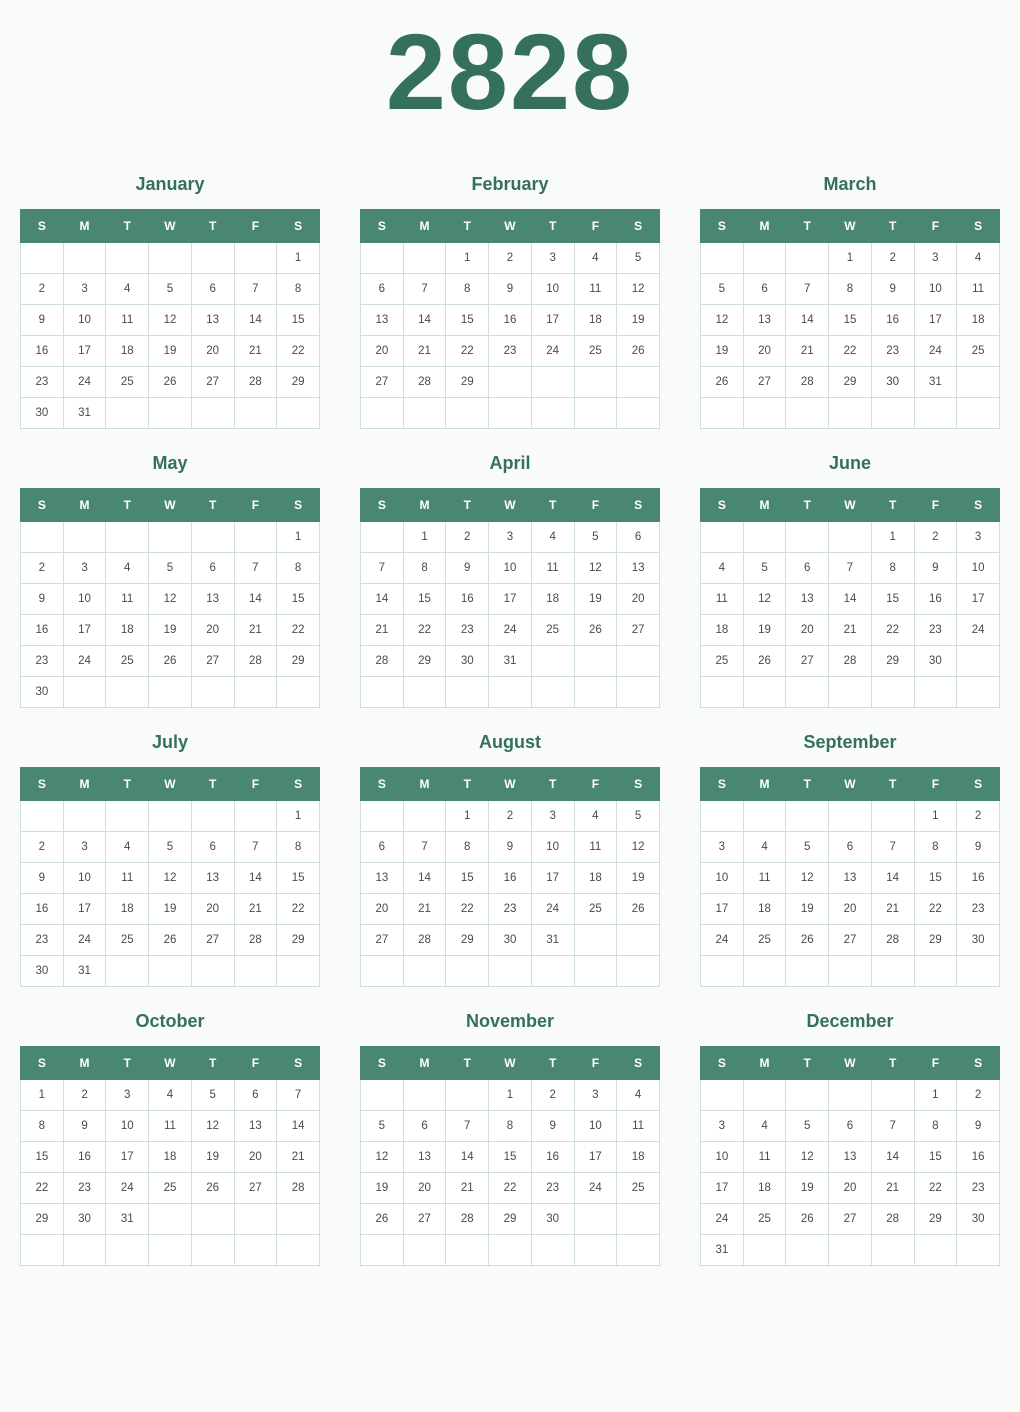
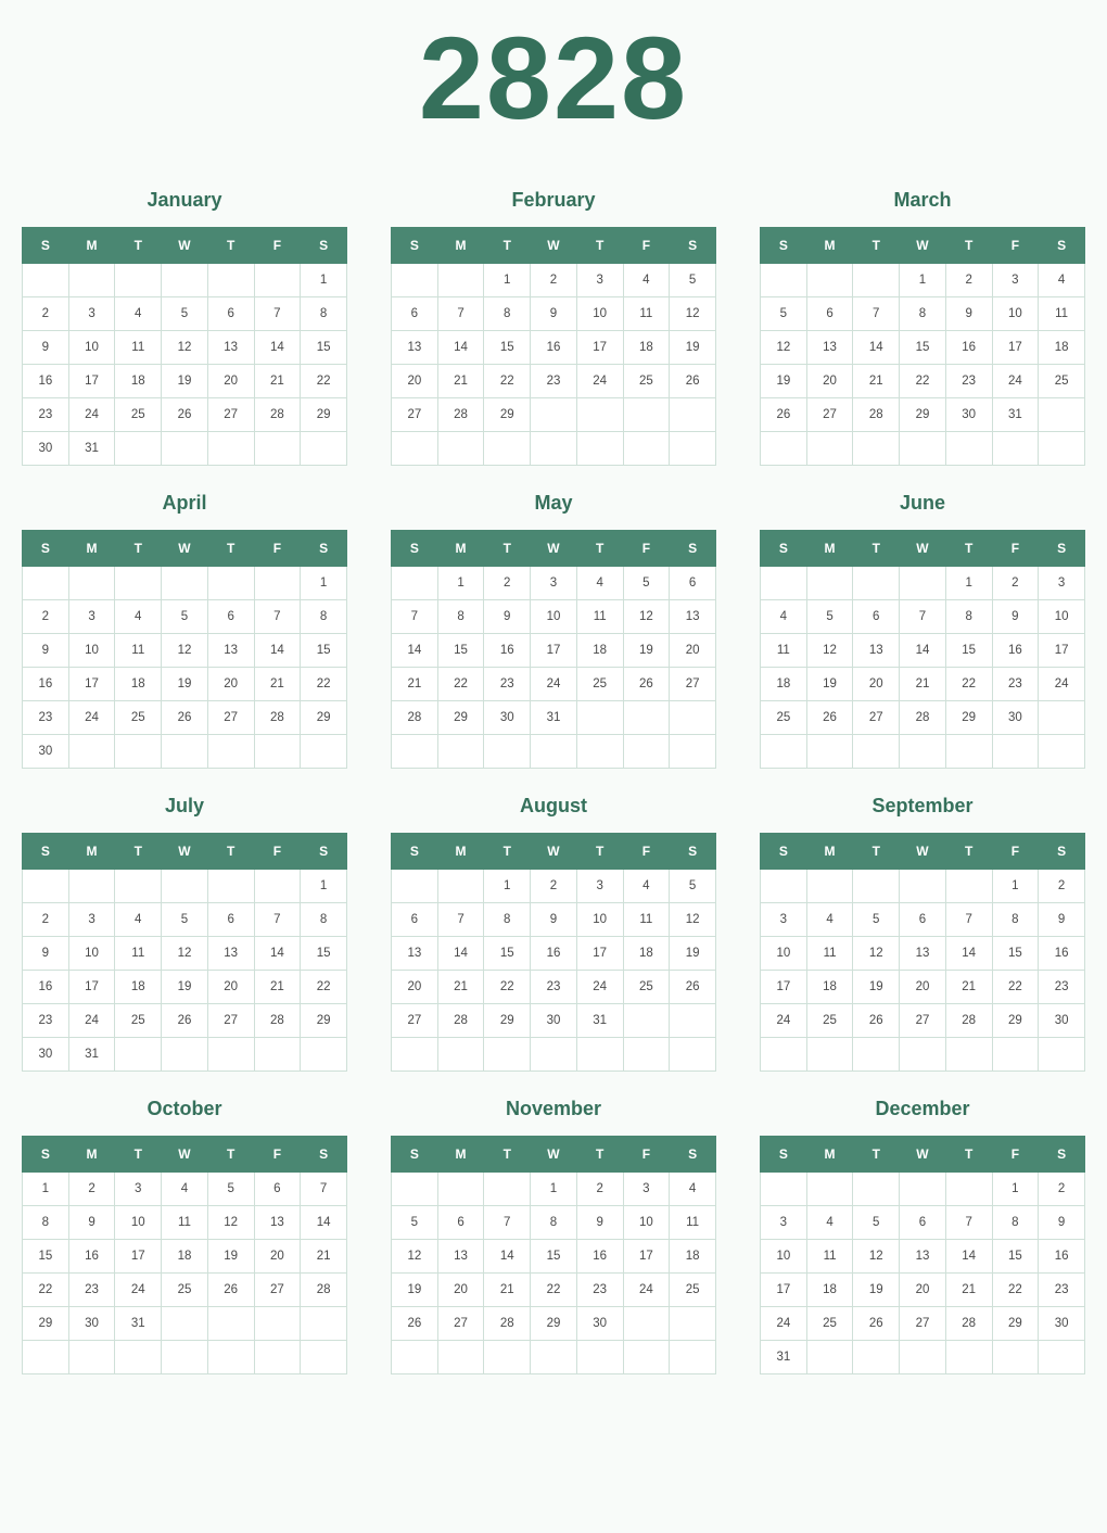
  2828
  January
  S	M	T	W	T	F	S
  						1
  2	3	4	5	6	7	8
  9	10	11	12	13	14	15
  16	17	18	19	20	21	22
  23	24	25	26	27	28	29
  30	31
  February
  S	M	T	W	T	F	S
  		1	2	3	4	5
  6	7	8	9	10	11	12
  13	14	15	16	17	18	19
  20	21	22	23	24	25	26
  27	28	29
  March
  S	M	T	W	T	F	S
  			1	2	3	4
  5	6	7	8	9	10	11
  12	13	14	15	16	17	18
  19	20	21	22	23	24	25
  26	27	28	29	30	31
- May
+ April
  S	M	T	W	T	F	S
  						1
  2	3	4	5	6	7	8
  9	10	11	12	13	14	15
  16	17	18	19	20	21	22
  23	24	25	26	27	28	29
  30
- April
+ May
  S	M	T	W	T	F	S
  	1	2	3	4	5	6
  7	8	9	10	11	12	13
  14	15	16	17	18	19	20
  21	22	23	24	25	26	27
  28	29	30	31
  June
  S	M	T	W	T	F	S
  				1	2	3
  4	5	6	7	8	9	10
  11	12	13	14	15	16	17
  18	19	20	21	22	23	24
  25	26	27	28	29	30
  July
  S	M	T	W	T	F	S
  						1
  2	3	4	5	6	7	8
  9	10	11	12	13	14	15
  16	17	18	19	20	21	22
  23	24	25	26	27	28	29
  30	31
  August
  S	M	T	W	T	F	S
  		1	2	3	4	5
  6	7	8	9	10	11	12
  13	14	15	16	17	18	19
  20	21	22	23	24	25	26
  27	28	29	30	31
  September
  S	M	T	W	T	F	S
  					1	2
  3	4	5	6	7	8	9
  10	11	12	13	14	15	16
  17	18	19	20	21	22	23
  24	25	26	27	28	29	30
  October
  S	M	T	W	T	F	S
  1	2	3	4	5	6	7
  8	9	10	11	12	13	14
  15	16	17	18	19	20	21
  22	23	24	25	26	27	28
  29	30	31
  November
  S	M	T	W	T	F	S
  			1	2	3	4
  5	6	7	8	9	10	11
  12	13	14	15	16	17	18
  19	20	21	22	23	24	25
  26	27	28	29	30
  December
  S	M	T	W	T	F	S
  					1	2
  3	4	5	6	7	8	9
  10	11	12	13	14	15	16
  17	18	19	20	21	22	23
  24	25	26	27	28	29	30
  31
